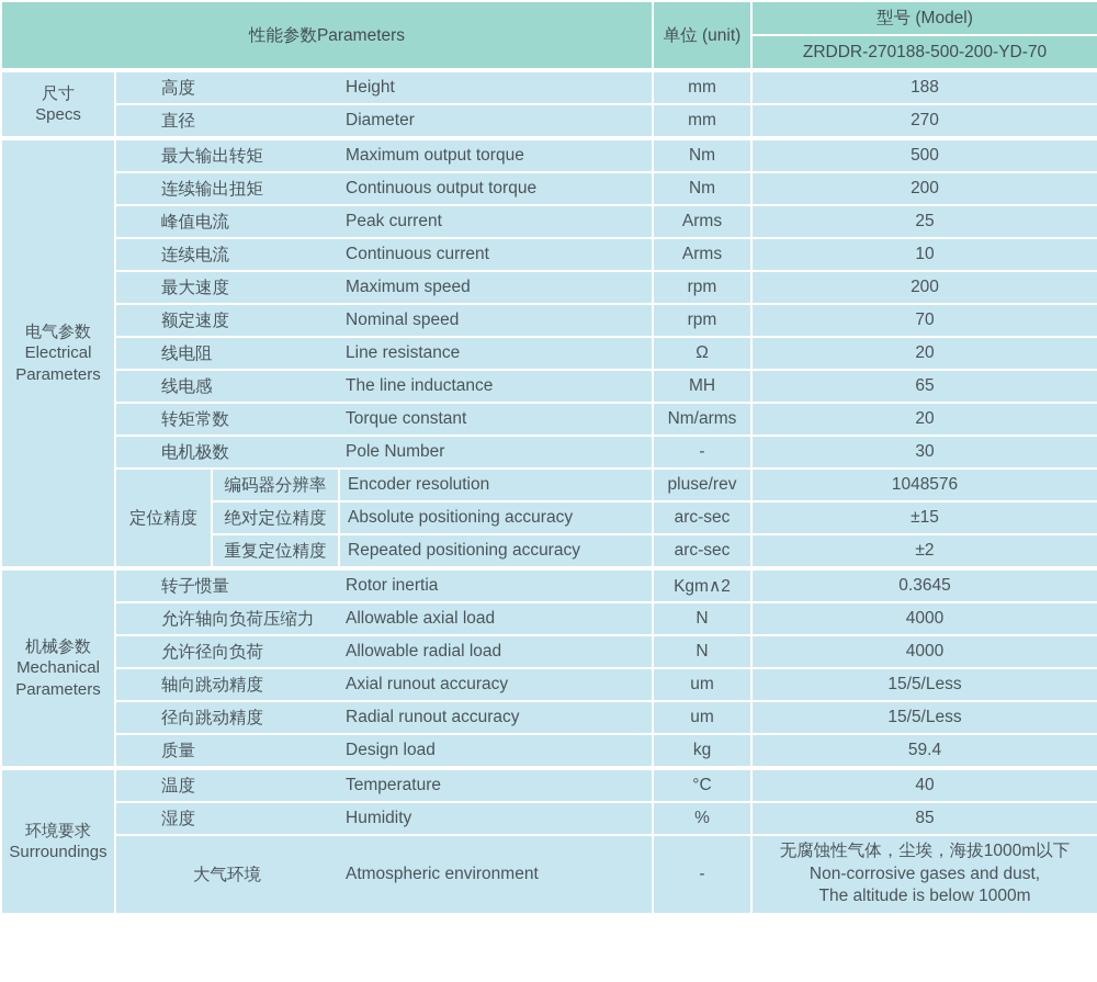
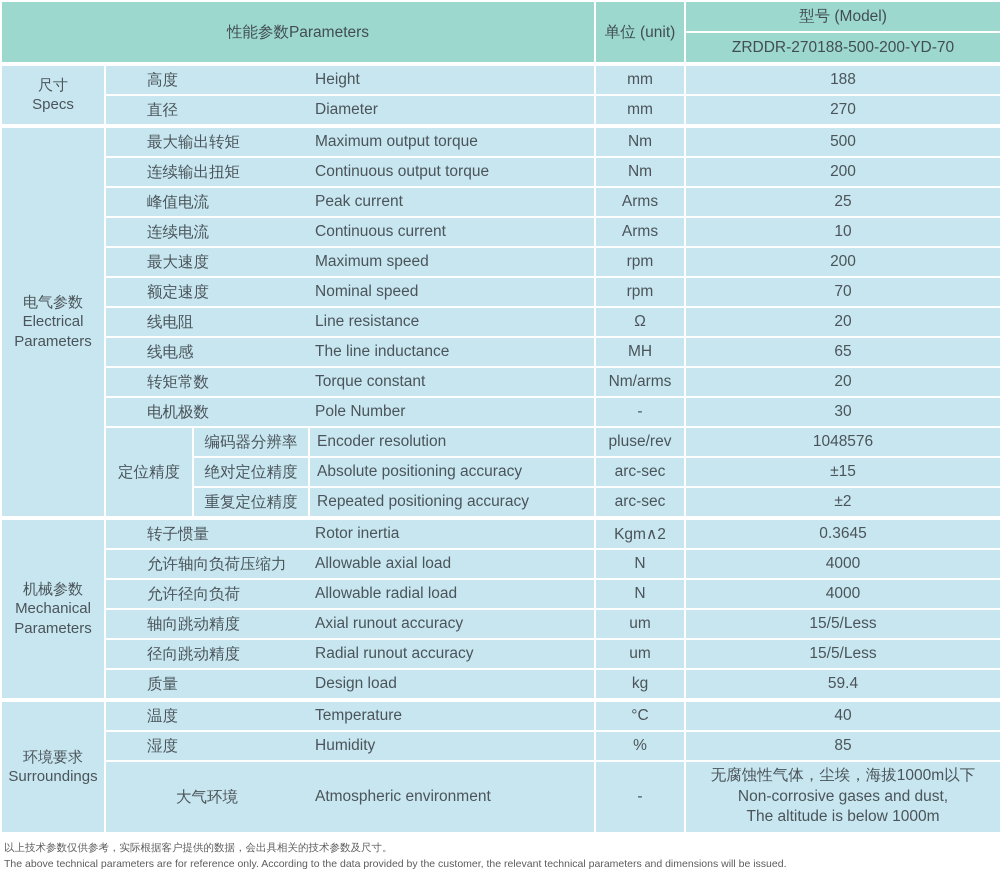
  性能参数Parameters	单位 (unit)	型号 (Model)
  ZRDDR-270188-500-200-YD-70
  尺寸Specs	高度 Height	mm	188
  直径 Diameter	mm	270
  电气参数ElectricalParameters	最大输出转矩 Maximum output torque	Nm	500
  连续输出扭矩 Continuous output torque	Nm	200
  峰值电流 Peak current	Arms	25
  连续电流 Continuous current	Arms	10
  最大速度 Maximum speed	rpm	200
  额定速度 Nominal speed	rpm	70
  线电阻 Line resistance	Ω	20
  线电感 The line inductance	MH	65
  转矩常数 Torque constant	Nm/arms	20
  电机极数 Pole Number	-	30
  定位精度	编码器分辨率	Encoder resolution	pluse/rev	1048576
  绝对定位精度	Absolute positioning accuracy	arc-sec	±15
  重复定位精度	Repeated positioning accuracy	arc-sec	±2
  机械参数MechanicalParameters	转子惯量 Rotor inertia	Kgm∧2	0.3645
  允许轴向负荷压缩力 Allowable axial load	N	4000
  允许径向负荷 Allowable radial load	N	4000
  轴向跳动精度 Axial runout accuracy	um	15/5/Less
  径向跳动精度 Radial runout accuracy	um	15/5/Less
  质量 Design load	kg	59.4
  环境要求Surroundings	温度 Temperature	°C	40
  湿度 Humidity	%	85
  大气环境 Atmospheric environment	-	无腐蚀性气体，尘埃，海拔1000m以下Non-corrosive gases and dust,The altitude is below 1000m
+ 以上技术参数仅供参考，实际根据客户提供的数据，会出具相关的技术参数及尺寸。
+ The above technical parameters are for reference only. According to the data provided by the customer, the relevant technical parameters and dimensions will be issued.
